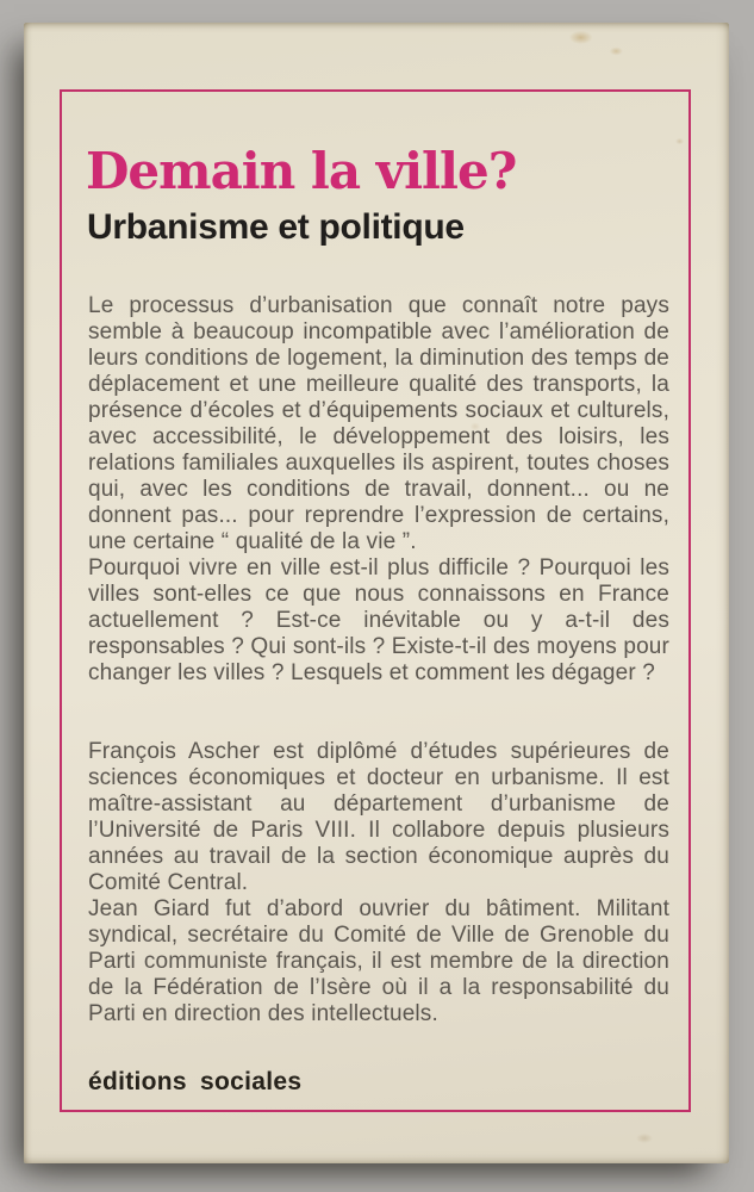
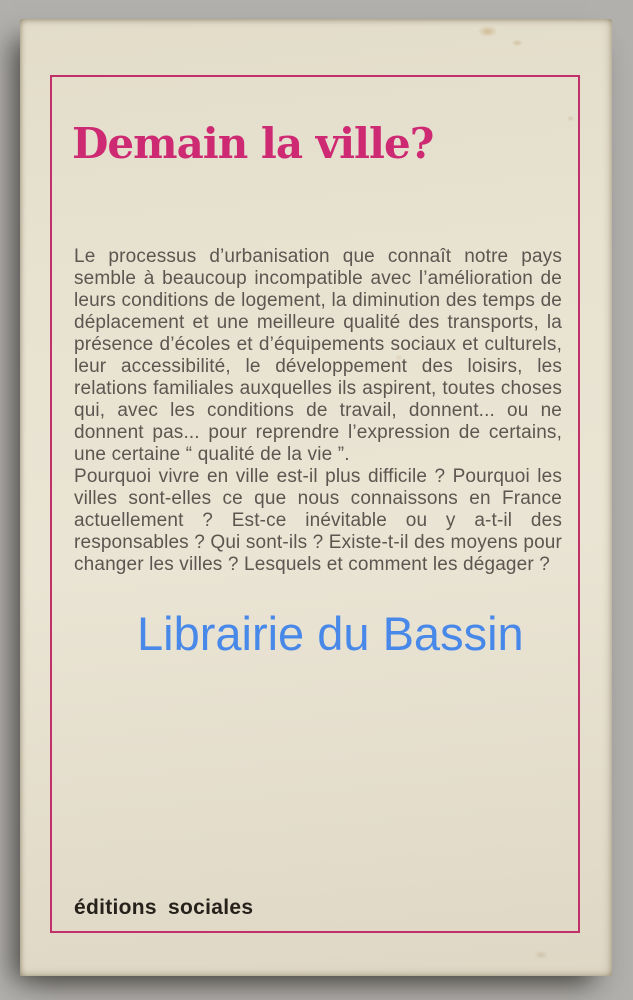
  Demain la ville?
- Urbanisme et politique
- Le processus d’urbanisation que connaît notre pays semble à beaucoup incompatible avec l’amélioration de leurs conditions de logement, la diminution des temps de déplacement et une meilleure qualité des transports, la présence d’écoles et d’équipements sociaux et culturels, avec accessibilité, le développement des loisirs, les relations familiales auxquelles ils aspirent, toutes choses qui, avec les conditions de travail, donnent... ou ne donnent pas... pour reprendre l’expression de certains, une certaine “ qualité de la vie ”.
+ Le processus d’urbanisation que connaît notre pays semble à beaucoup incompatible avec l’amélioration de leurs conditions de logement, la diminution des temps de déplacement et une meilleure qualité des transports, la présence d’écoles et d’équipements sociaux et culturels, leur accessibilité, le développement des loisirs, les relations familiales auxquelles ils aspirent, toutes choses qui, avec les conditions de travail, donnent... ou ne donnent pas... pour reprendre l’expression de certains, une certaine “ qualité de la vie ”.
  Pourquoi vivre en ville est-il plus difficile ? Pourquoi les villes sont-elles ce que nous connaissons en France actuellement ? Est-ce inévitable ou y a-t-il des responsables ? Qui sont-ils ? Existe-t-il des moyens pour changer les villes ? Lesquels et comment les dégager ?
- François Ascher est diplômé d’études supérieures de sciences économiques et docteur en urbanisme. Il est maître-assistant au département d’urbanisme de l’Université de Paris VIII. Il collabore depuis plusieurs années au travail de la section économique auprès du Comité Central.
- Jean Giard fut d’abord ouvrier du bâtiment. Militant syndical, secrétaire du Comité de Ville de Grenoble du Parti communiste français, il est membre de la direction de la Fédération de l’Isère où il a la responsabilité du Parti en direction des intellectuels.
  éditions sociales
+ Librairie du Bassin
